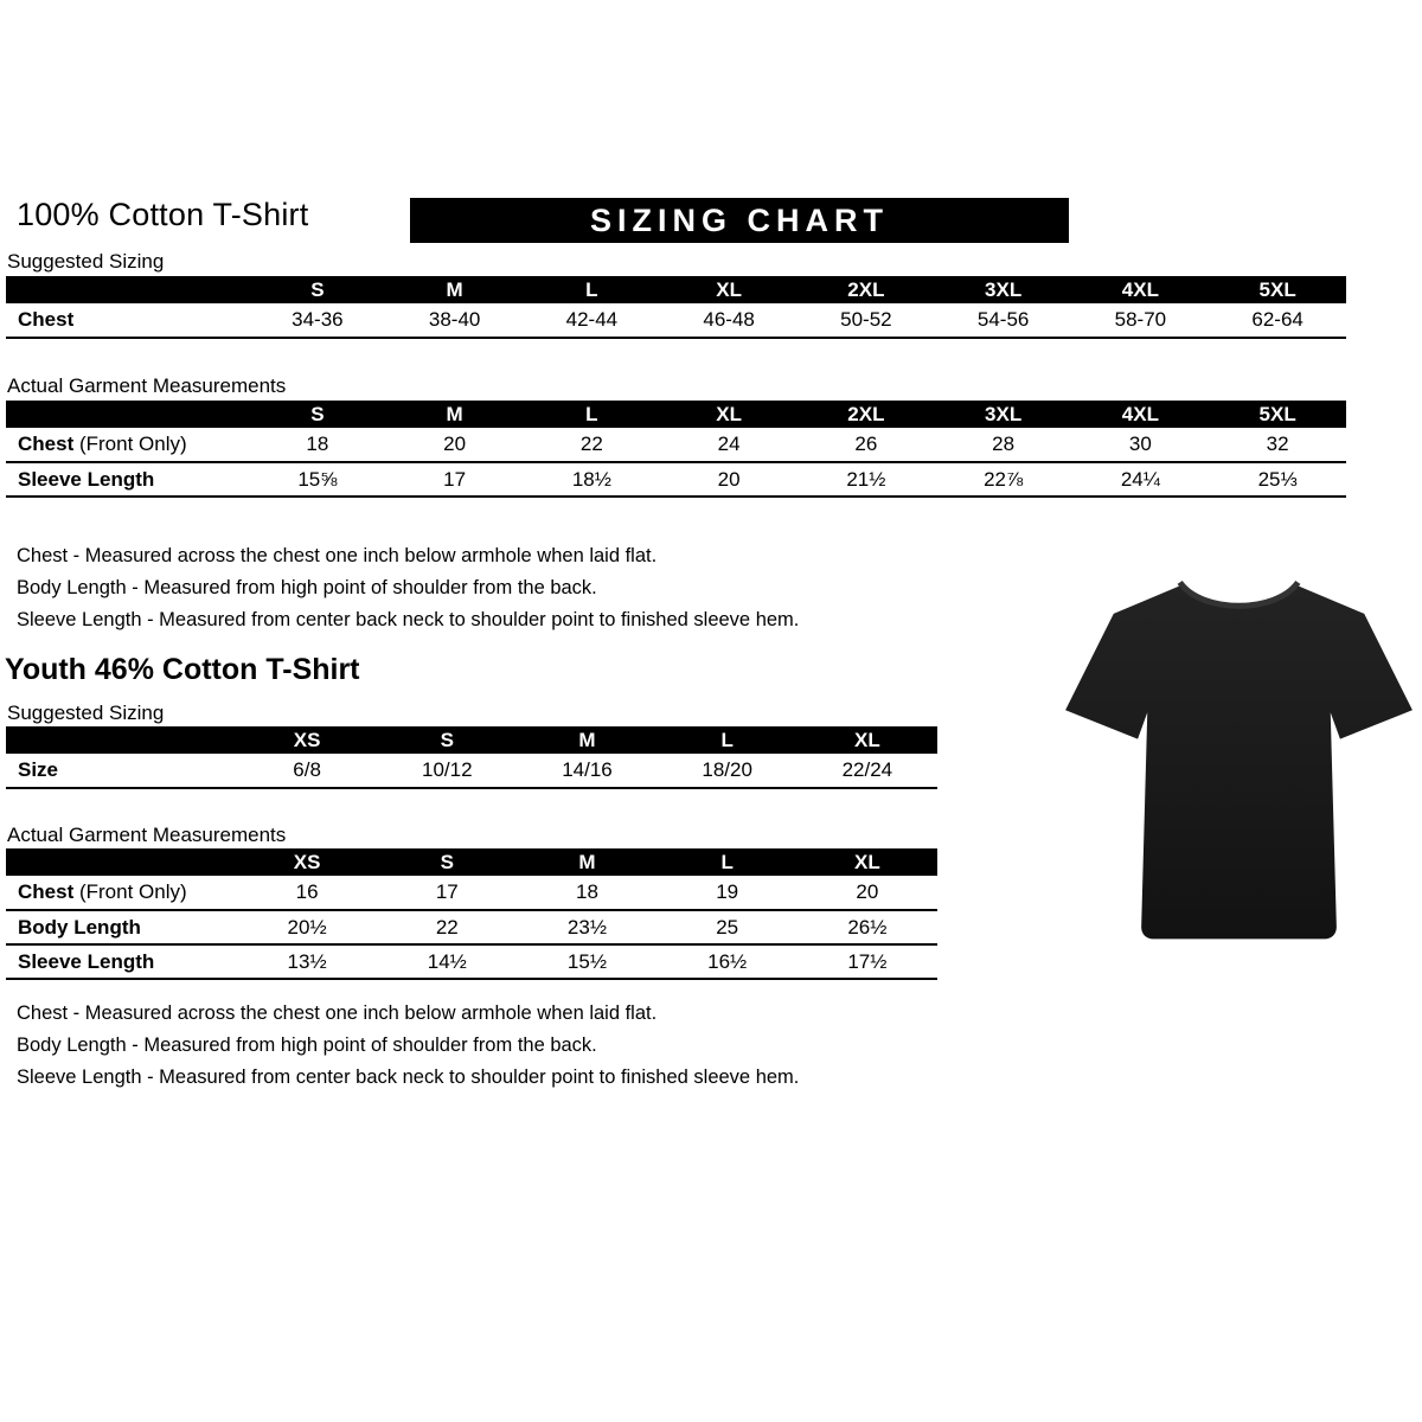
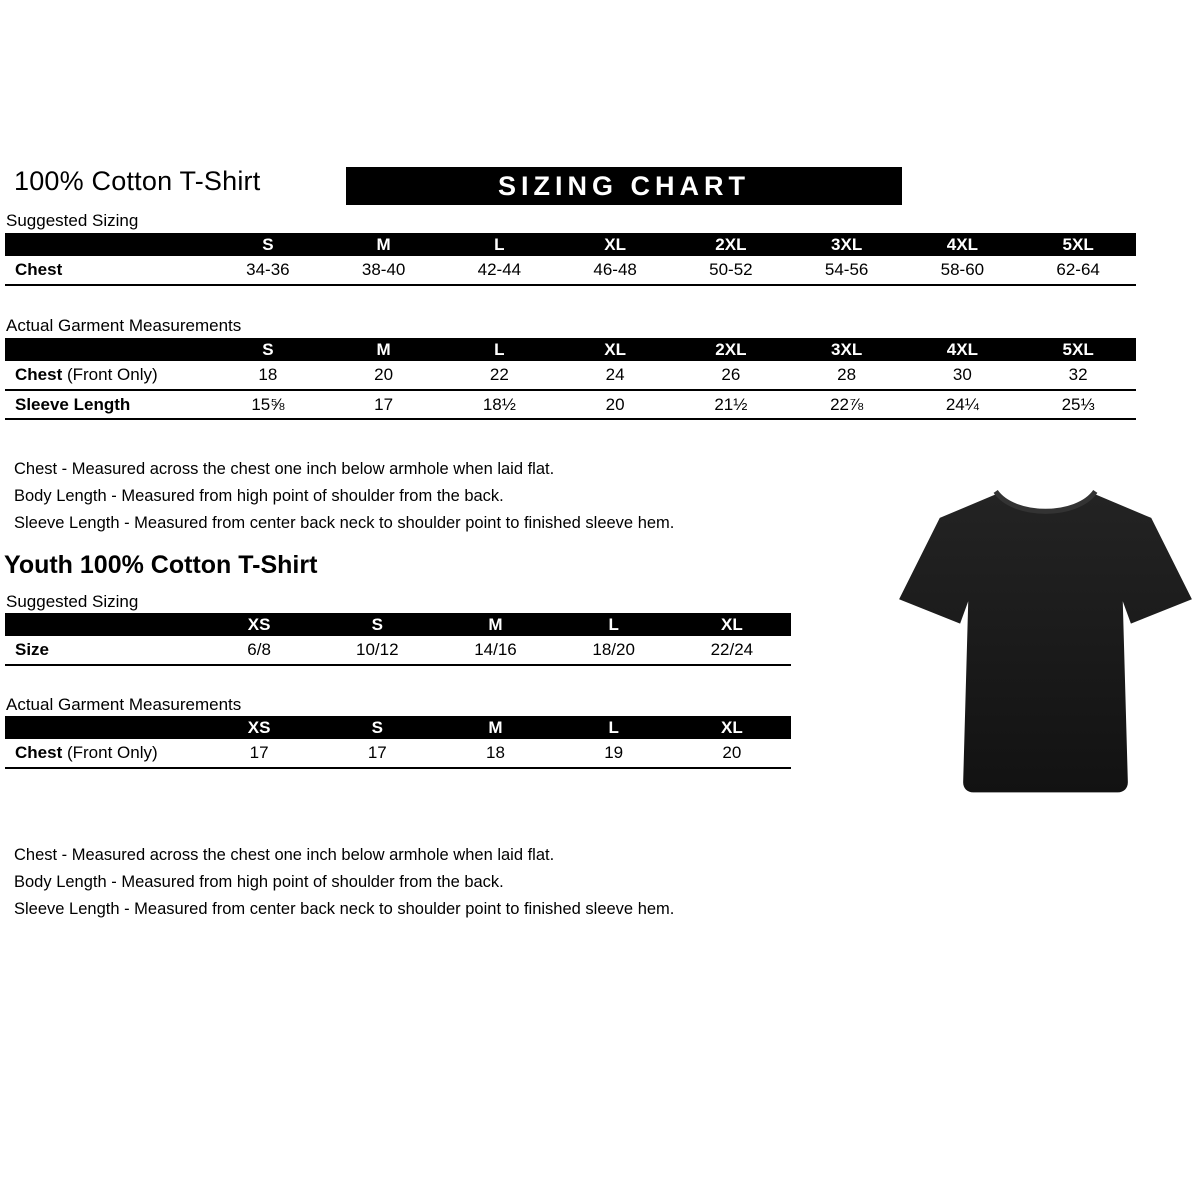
  100% Cotton T-Shirt
  SIZING CHART
  Suggested Sizing
  	S	M	L	XL	2XL	3XL	4XL	5XL
- Chest	34-36	38-40	42-44	46-48	50-52	54-56	58-70	62-64
+ Chest	34-36	38-40	42-44	46-48	50-52	54-56	58-60	62-64
  Actual Garment Measurements
  	S	M	L	XL	2XL	3XL	4XL	5XL
  Chest (Front Only)	18	20	22	24	26	28	30	32
  Sleeve Length	15⅝	17	18½	20	21½	22⅞	24¼	25⅓
  Chest - Measured across the chest one inch below armhole when laid flat.
  Body Length - Measured from high point of shoulder from the back.
  Sleeve Length - Measured from center back neck to shoulder point to finished sleeve hem.
- Youth 46% Cotton T-Shirt
+ Youth 100% Cotton T-Shirt
  Suggested Sizing
  	XS	S	M	L	XL
  Size	6/8	10/12	14/16	18/20	22/24
  Actual Garment Measurements
  	XS	S	M	L	XL
- Chest (Front Only)	16	17	18	19	20
+ Chest (Front Only)	17	17	18	19	20
- Body Length	20½	22	23½	25	26½
- Sleeve Length	13½	14½	15½	16½	17½
  Chest - Measured across the chest one inch below armhole when laid flat.
  Body Length - Measured from high point of shoulder from the back.
  Sleeve Length - Measured from center back neck to shoulder point to finished sleeve hem.
